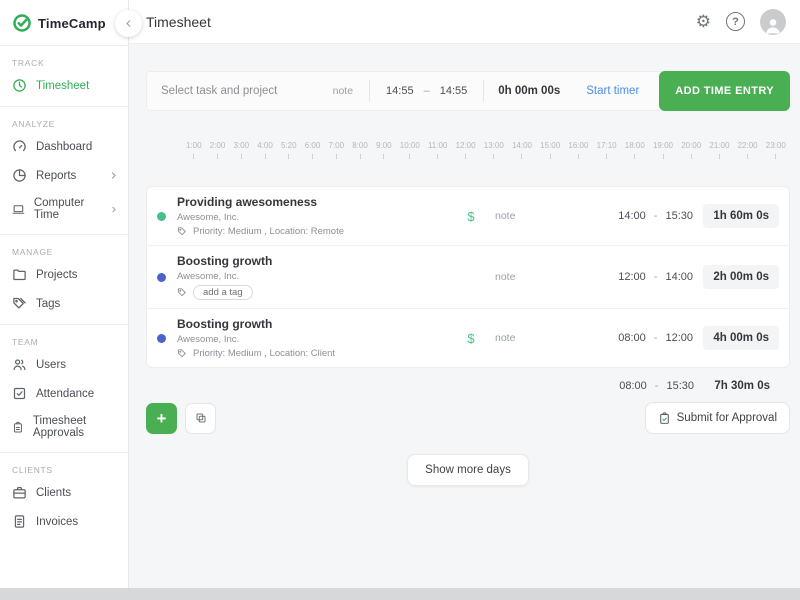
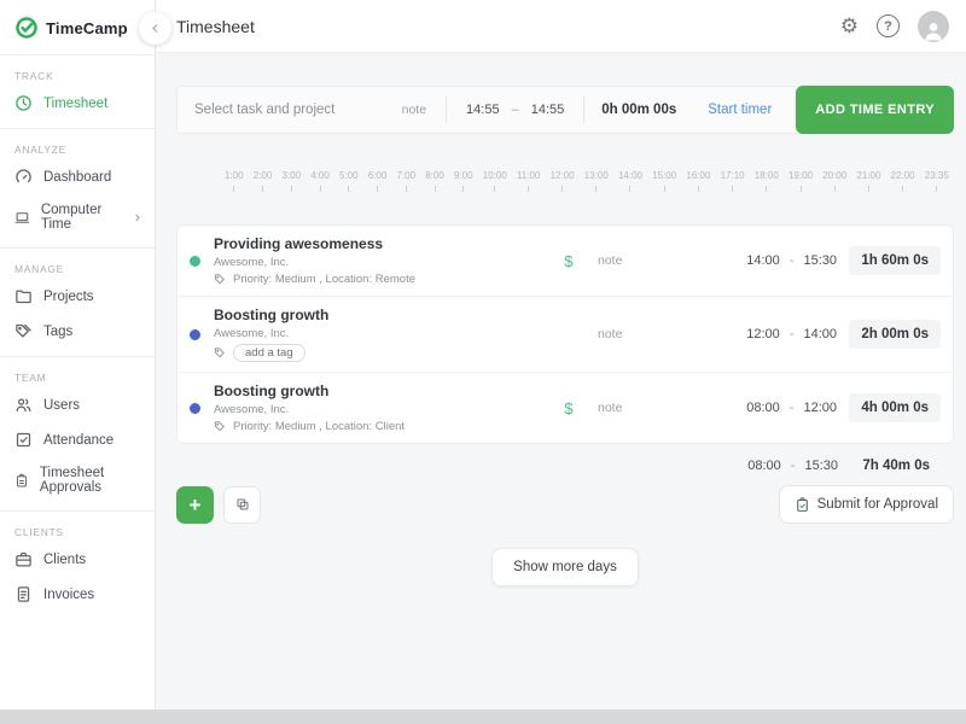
  TimeCamp
  TRACK
  Timesheet
  ANALYZE
  Dashboard
- Reports
  Computer Time
  MANAGE
  Projects
  Tags
  TEAM
  Users
  Attendance
  Timesheet Approvals
  CLIENTS
  Clients
  Invoices
  Timesheet
  ⚙
  ?
  Select task and project
  note
  14:55
  –
  14:55
  0h 00m 00s
  Start timer
  ADD TIME ENTRY
  1:00
  2:00
  3:00
  4:00
- 5:20
+ 5:00
  6:00
  7:00
  8:00
  9:00
  10:00
  11:00
  12:00
  13:00
  14:00
  15:00
  16:00
  17:10
  18:00
  19:00
  20:00
  21:00
  22:00
- 23:00
+ 23:35
  Providing awesomeness
  Awesome, Inc.
  Priority: Medium , Location: Remote
  $
  note
  14:00
  -
  15:30
  1h 60m 0s
  Boosting growth
  Awesome, Inc.
  add a tag
  note
  12:00
  -
  14:00
  2h 00m 0s
  Boosting growth
  Awesome, Inc.
  Priority: Medium , Location: Client
  $
  note
  08:00
  -
  12:00
  4h 00m 0s
  08:00
  -
  15:30
- 7h 30m 0s
+ 7h 40m 0s
  +
  Submit for Approval
  Show more days
